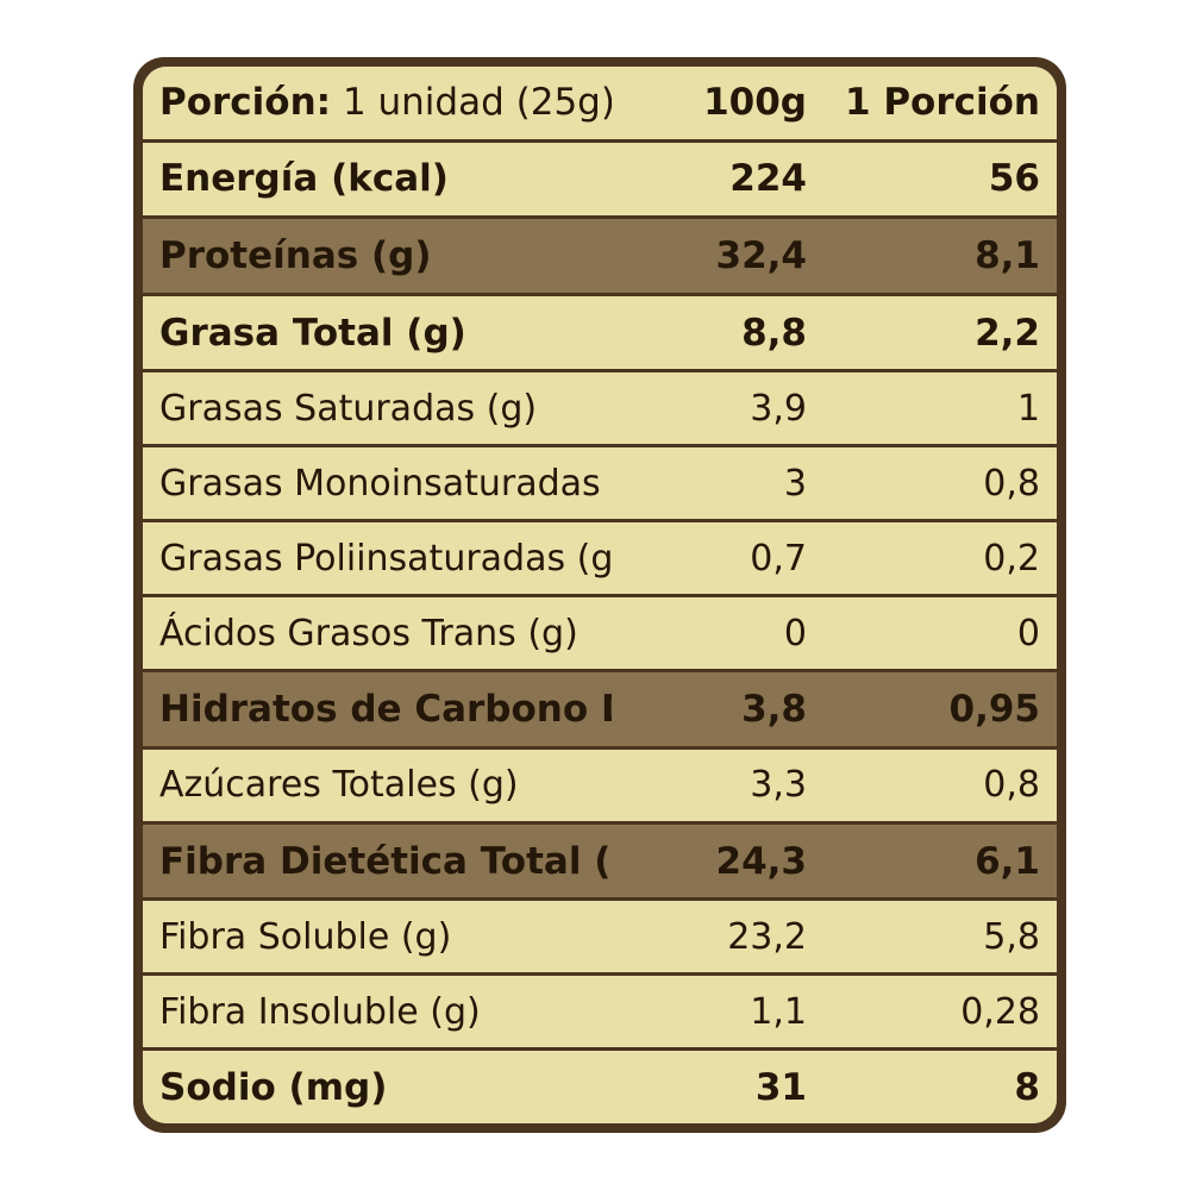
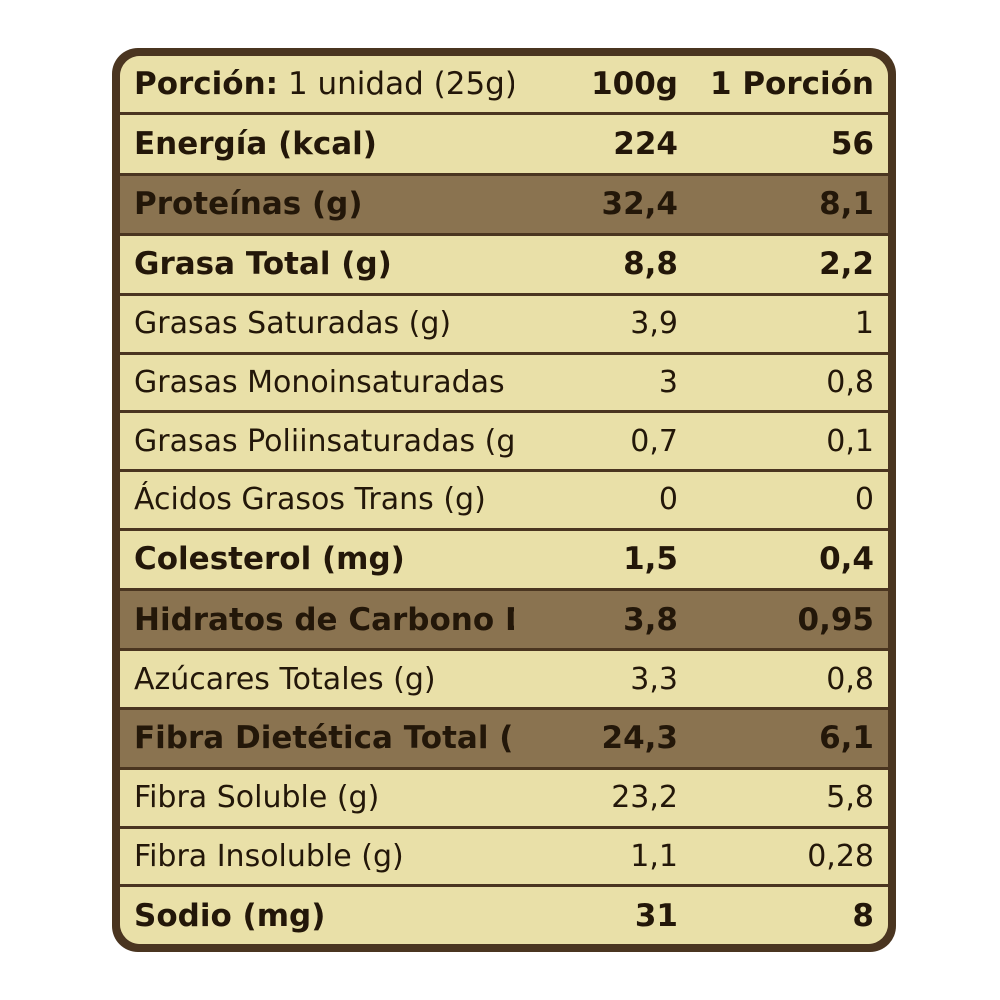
  Porción: 1 unidad (25g)	100g	1 Porción
  Energía (kcal)	224	56
  Proteínas (g)	32,4	8,1
  Grasa Total (g)	8,8	2,2
  Grasas Saturadas (g)	3,9	1
  Grasas Monoinsaturadas	3	0,8
- Grasas Poliinsaturadas (g	0,7	0,2
+ Grasas Poliinsaturadas (g	0,7	0,1
  Ácidos Grasos Trans (g)	0	0
+ Colesterol (mg)	1,5	0,4
  Hidratos de Carbono	3,8	0,95
  Azúcares Totales (g)	3,3	0,8
  Fibra Dietética Total (	24,3	6,1
  Fibra Soluble (g)	23,2	5,8
  Fibra Insoluble (g)	1,1	0,28
  Sodio (mg)	31	8
